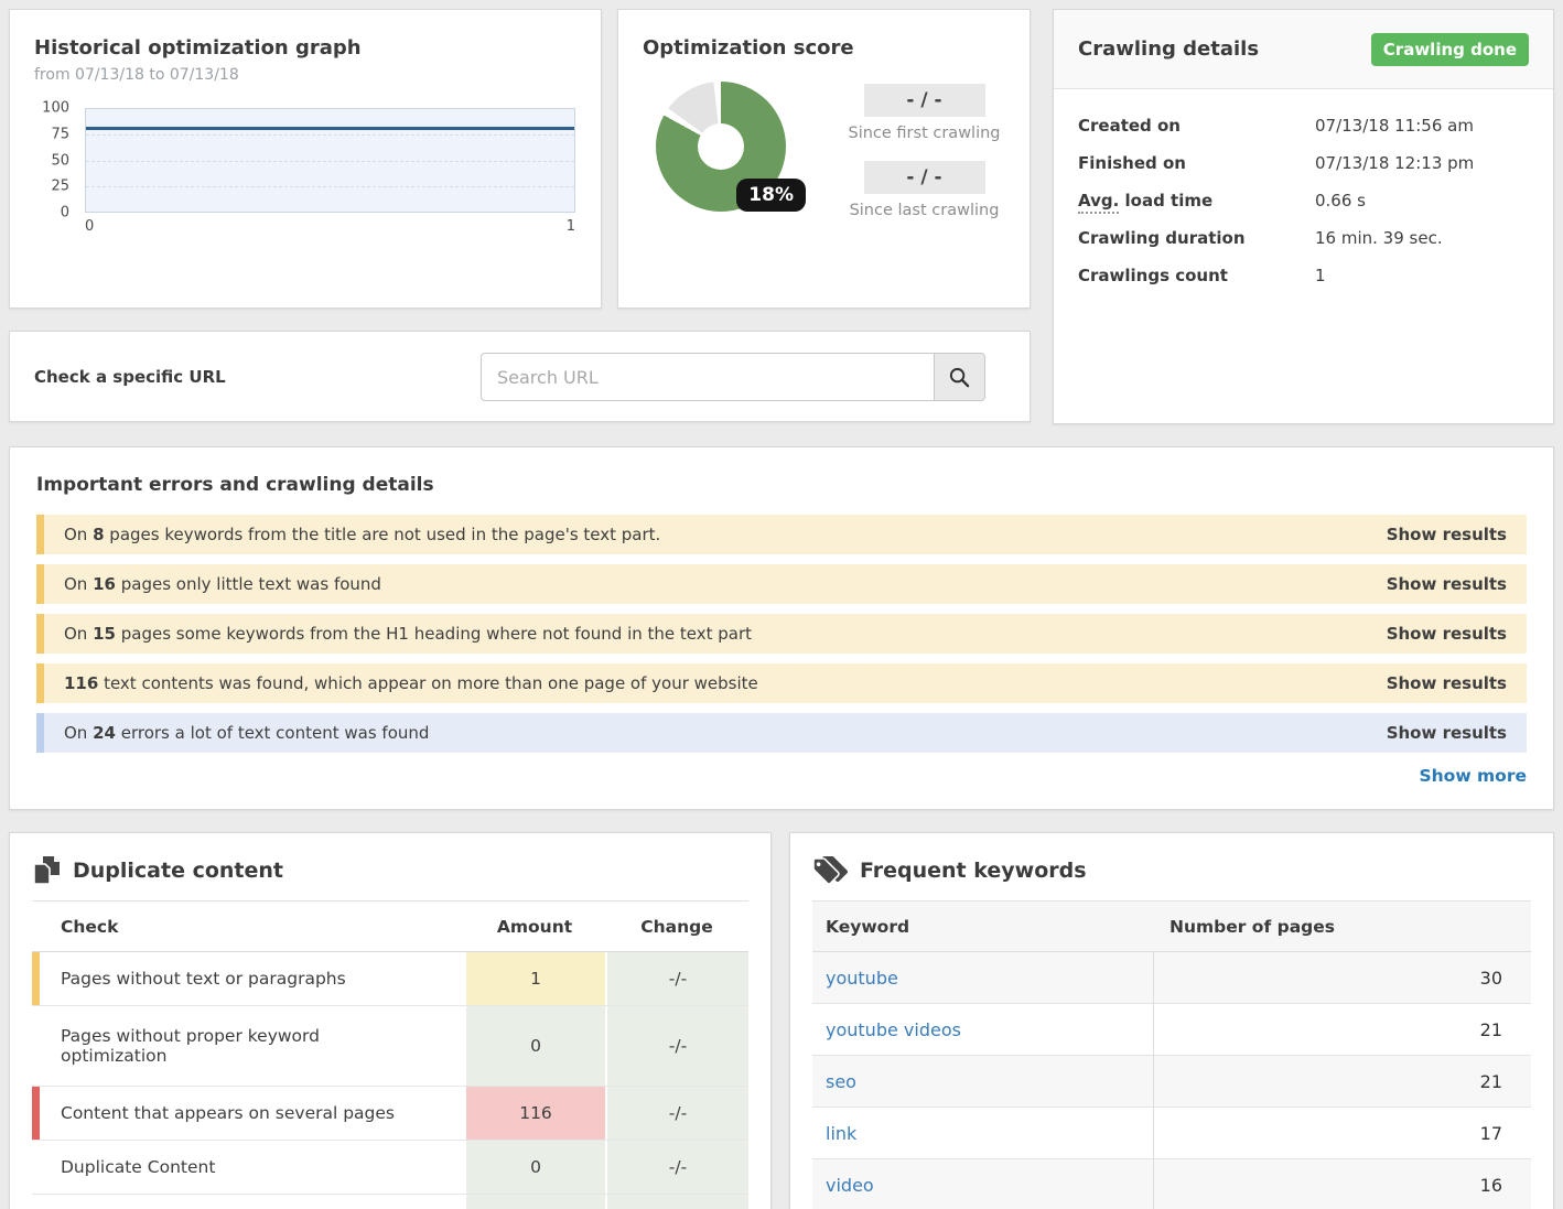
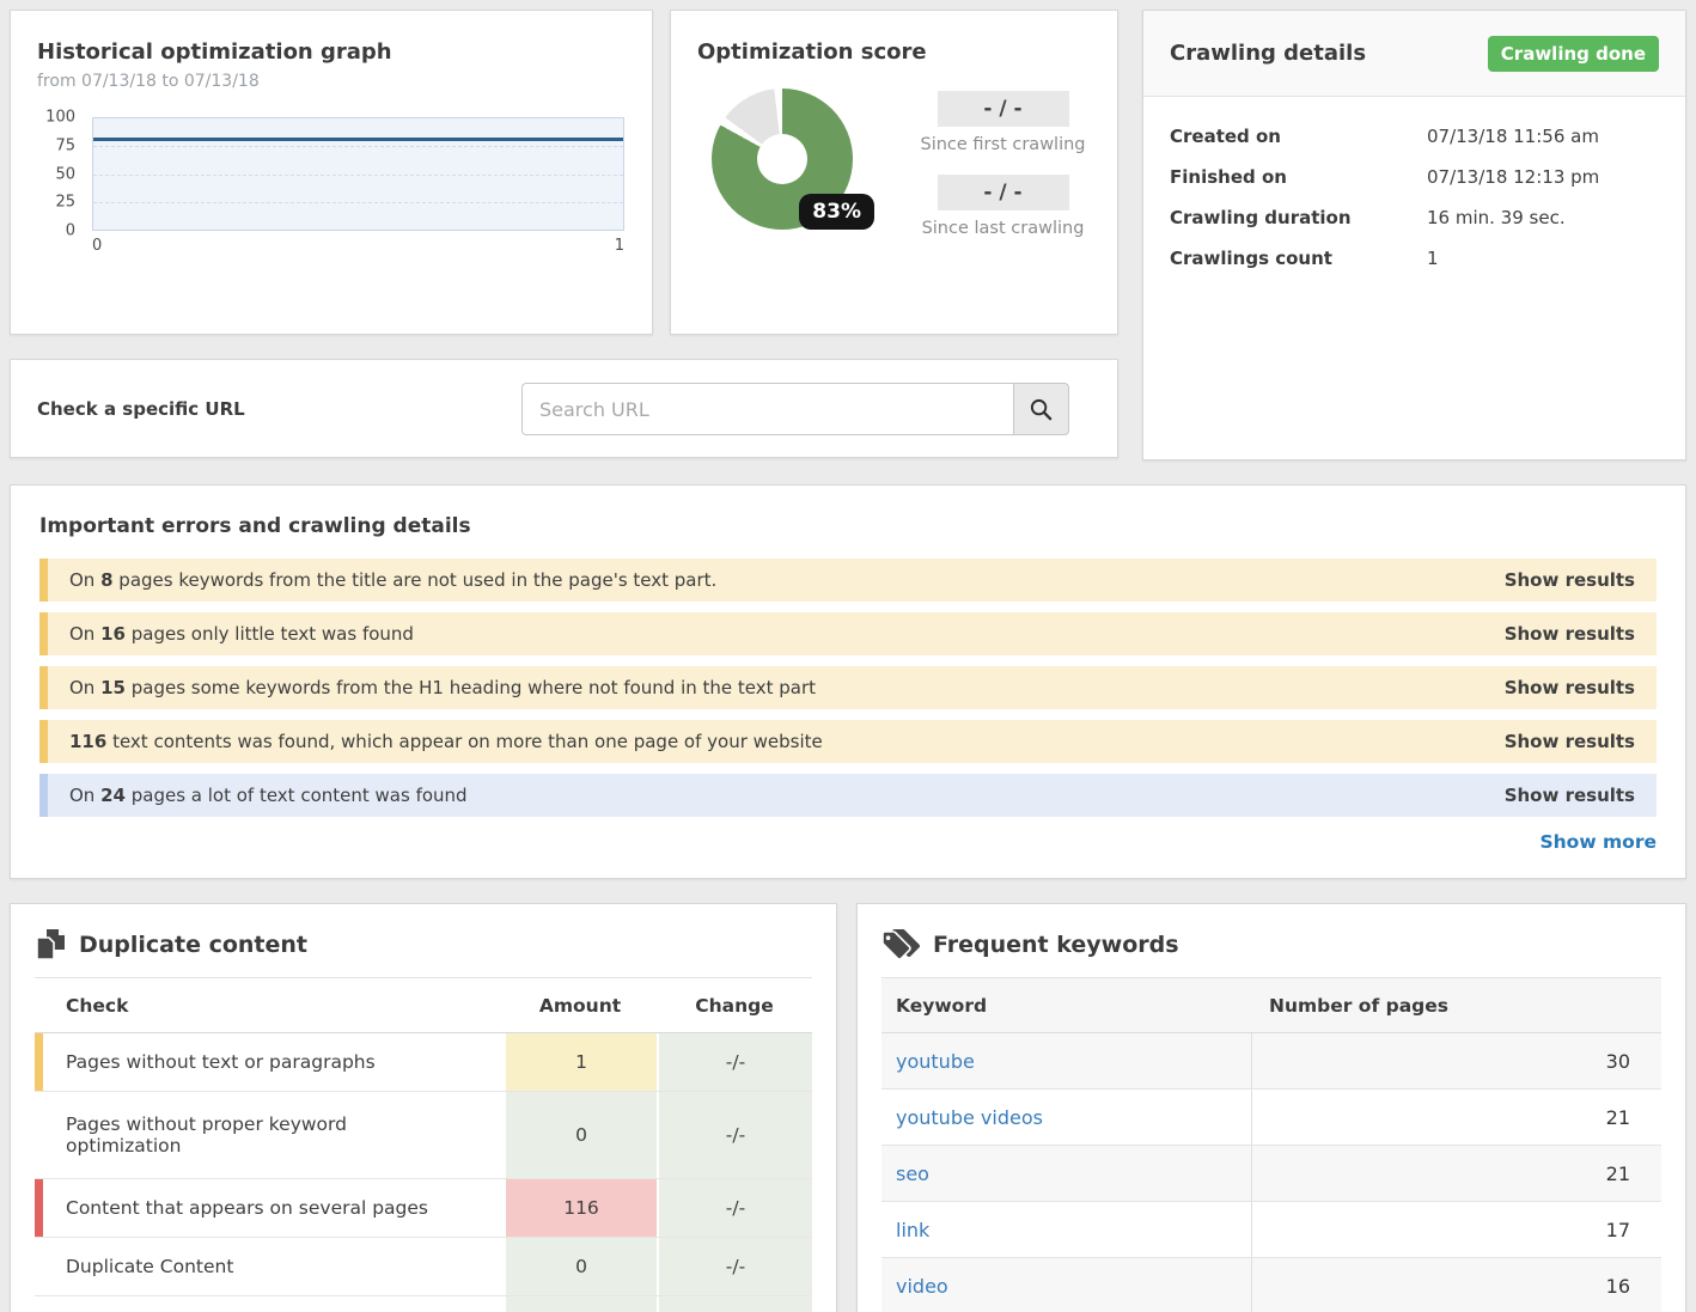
  Historical optimization graph
  from 07/13/18 to 07/13/18
  100
  75
  50
  25
  0
  0
  1
  Optimization score
- 18%
+ 83%
  - / -
  Since first crawling
  - / -
  Since last crawling
  Crawling details
  Crawling done
  Created on
  07/13/18 11:56 am
  Finished on
  07/13/18 12:13 pm
- Avg. load time
- 0.66 s
  Crawling duration
  16 min. 39 sec.
  Crawlings count
  1
  Check a specific URL
  Search URL
  Important errors and crawling details
  On 8 pages keywords from the title are not used in the page's text part.
  Show results
  On 16 pages only little text was found
  Show results
  On 15 pages some keywords from the H1 heading where not found in the text part
  Show results
  116 text contents was found, which appear on more than one page of your website
  Show results
- On 24 errors a lot of text content was found
+ On 24 pages a lot of text content was found
  Show results
  Show more
  Duplicate content
  Check
  Amount
  Change
  Pages without text or paragraphs
  1
  -/-
  Pages without proper keyword
  optimization
  0
  -/-
  Content that appears on several pages
  116
  -/-
  Duplicate Content
  0
  -/-
  Frequent keywords
  Keyword
  Number of pages
  youtube
  30
  youtube videos
  21
  seo
  21
  link
  17
  video
  16
